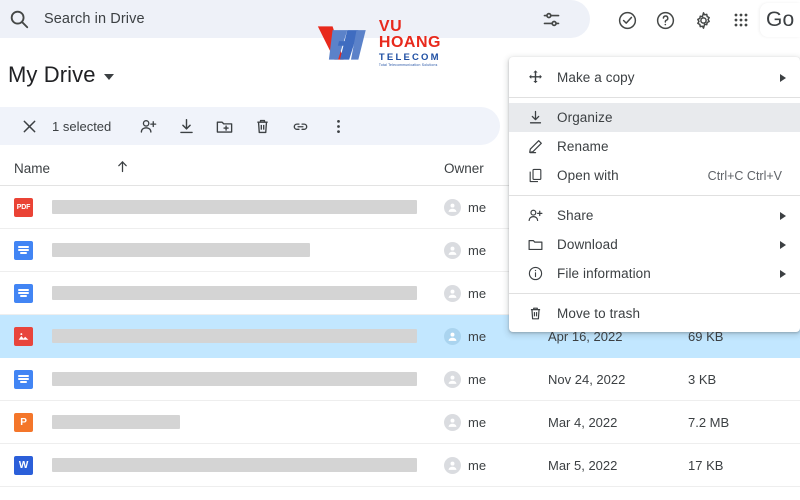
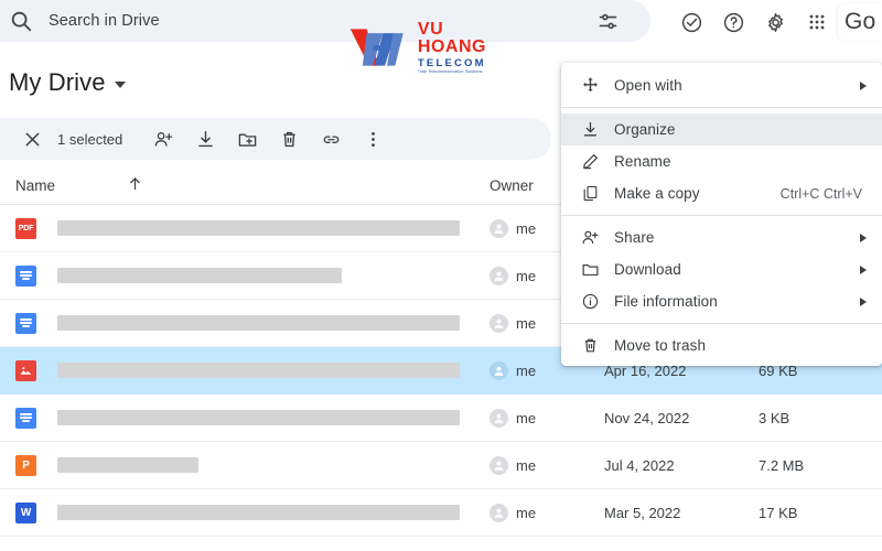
  Search in Drive
  Go
  VU HOANG
  TELECOM
  My Drive
  1 selected
  Name
  Owner
  me
  me
  me
  me
  Apr 16, 2022
  69 KB
  me
  Nov 24, 2022
  3 KB
  P
  me
- Mar 4, 2022
+ Jul 4, 2022
  7.2 MB
  W
  me
  Mar 5, 2022
  17 KB
- Make a copy
+ Open with
  Organize
  Rename
- Open with
+ Make a copy
  Ctrl+C Ctrl+V
  Share
  Download
  File information
  Move to trash
